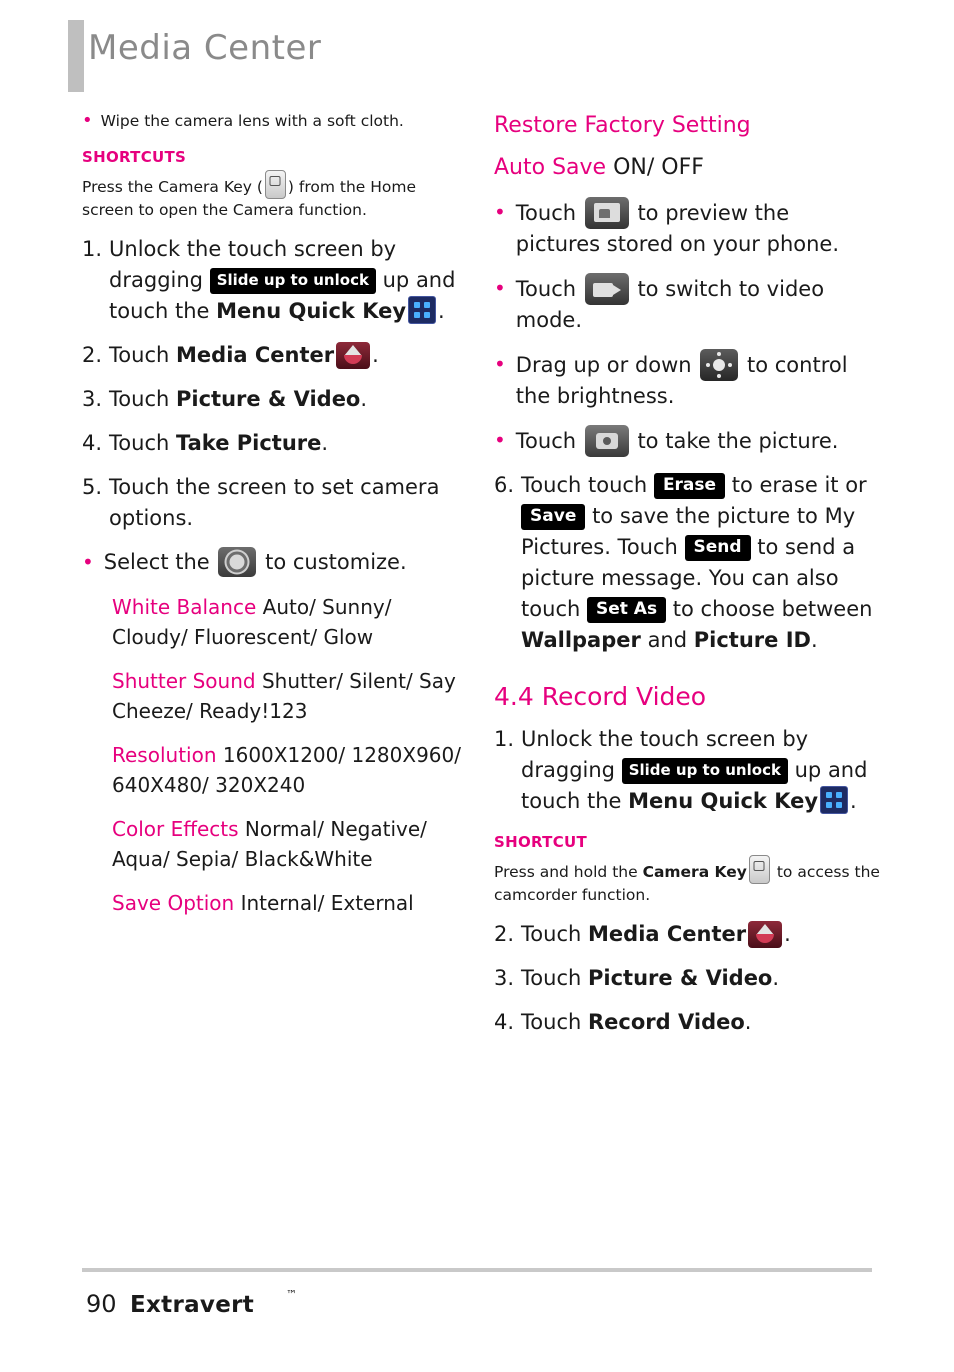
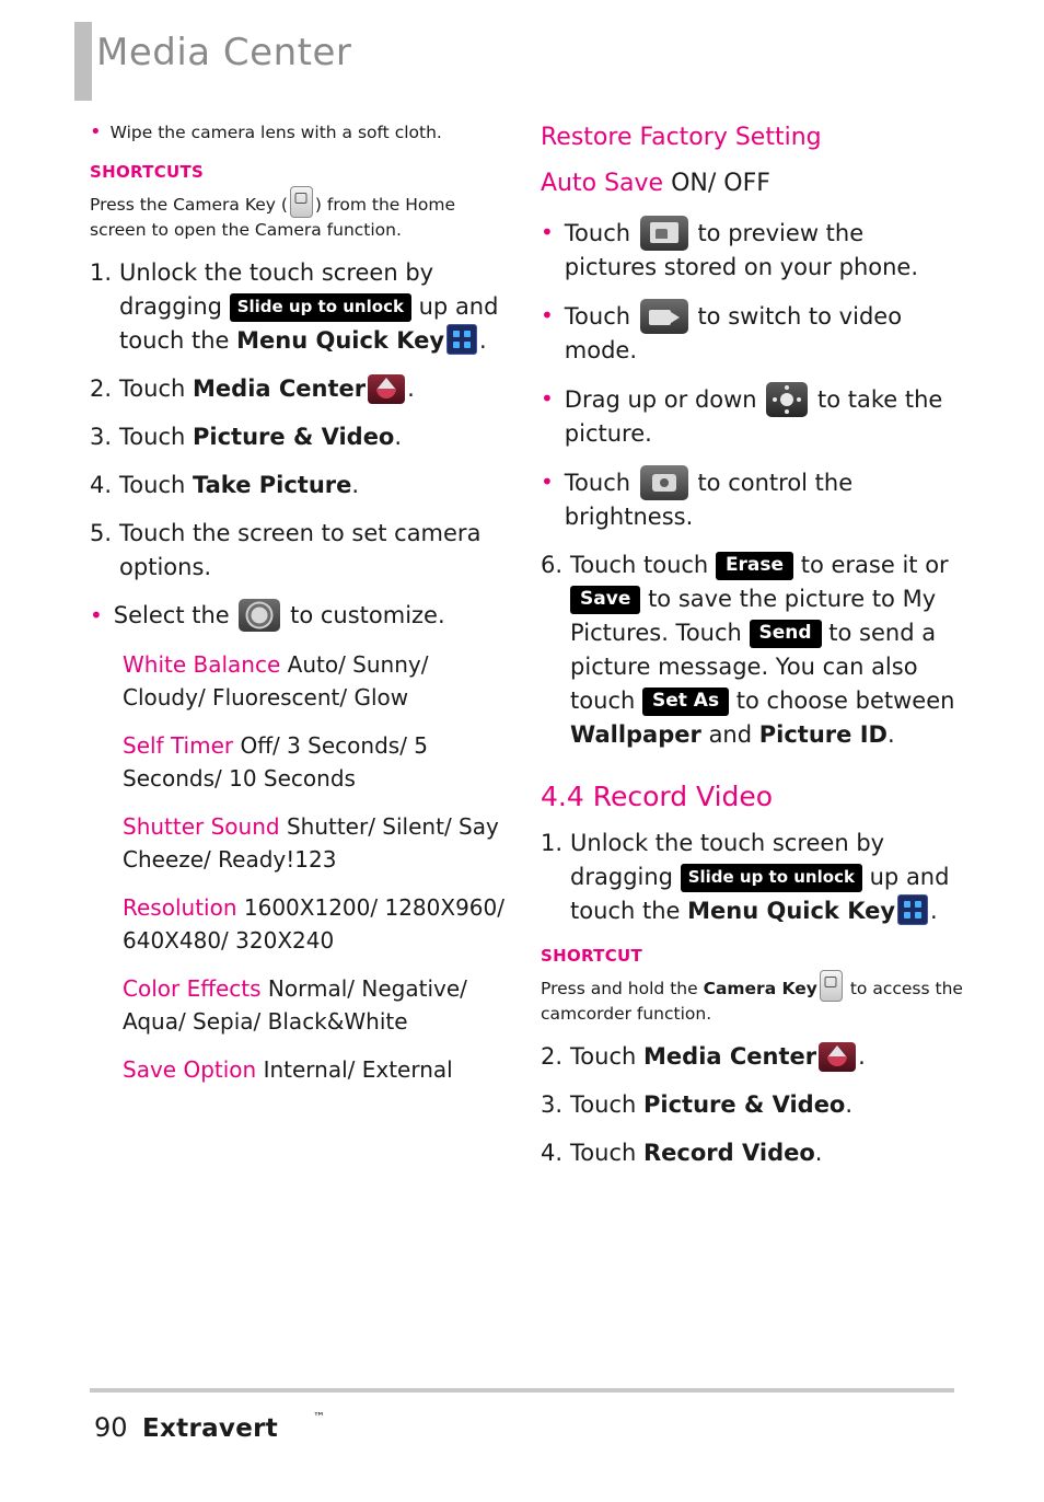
  Media Center
  •
  Wipe the camera lens with a soft cloth.
  SHORTCUTS
  Press the Camera Key ( ) from the Home screen to open the Camera function.
  1.
  Unlock the touch screen by dragging Slide up to unlock up and touch the Menu Quick Key .
  2.
  Touch Media Center .
  3.
  Touch Picture & Video.
  4.
  Touch Take Picture.
  5.
  Touch the screen to set camera options.
  •
  Select the to customize.
  White Balance Auto/ Sunny/ Cloudy/ Fluorescent/ Glow
+ Self Timer Off/ 3 Seconds/ 5 Seconds/ 10 Seconds
  Shutter Sound Shutter/ Silent/ Say Cheeze/ Ready!123
  Resolution 1600X1200/ 1280X960/ 640X480/ 320X240
  Color Effects Normal/ Negative/ Aqua/ Sepia/ Black&White
  Save Option Internal/ External
  Restore Factory Setting
  Auto Save ON/ OFF
  •
  Touch to preview the pictures stored on your phone.
  •
  Touch to switch to video mode.
  •
- Drag up or down to control the brightness.
+ Drag up or down to take the picture.
  •
- Touch to take the picture.
+ Touch to control the brightness.
  6.
  Touch touch Erase to erase it or Save to save the picture to My Pictures. Touch Send to send a picture message. You can also touch Set As to choose between Wallpaper and Picture ID.
  4.4 Record Video
  1.
  Unlock the touch screen by dragging Slide up to unlock up and touch the Menu Quick Key .
  SHORTCUT
  Press and hold the Camera Key to access the camcorder function.
  2.
  Touch Media Center .
  3.
  Touch Picture & Video.
  4.
  Touch Record Video.
  90
  Extravert
  ™
